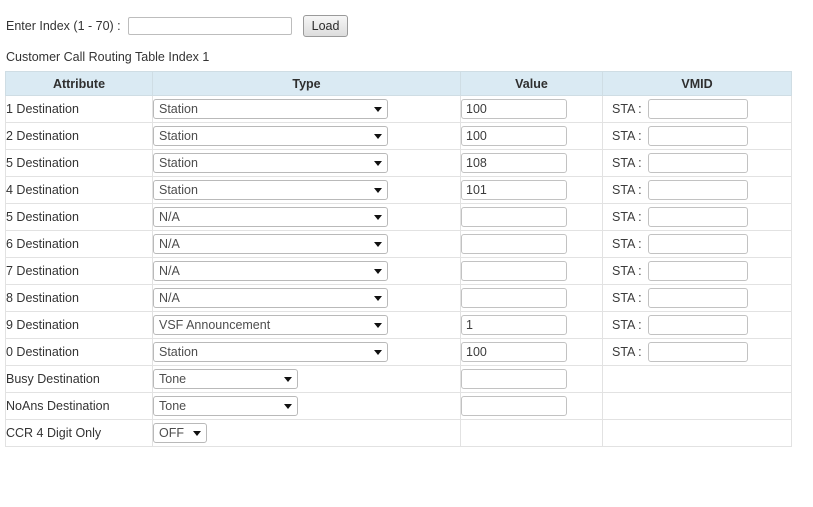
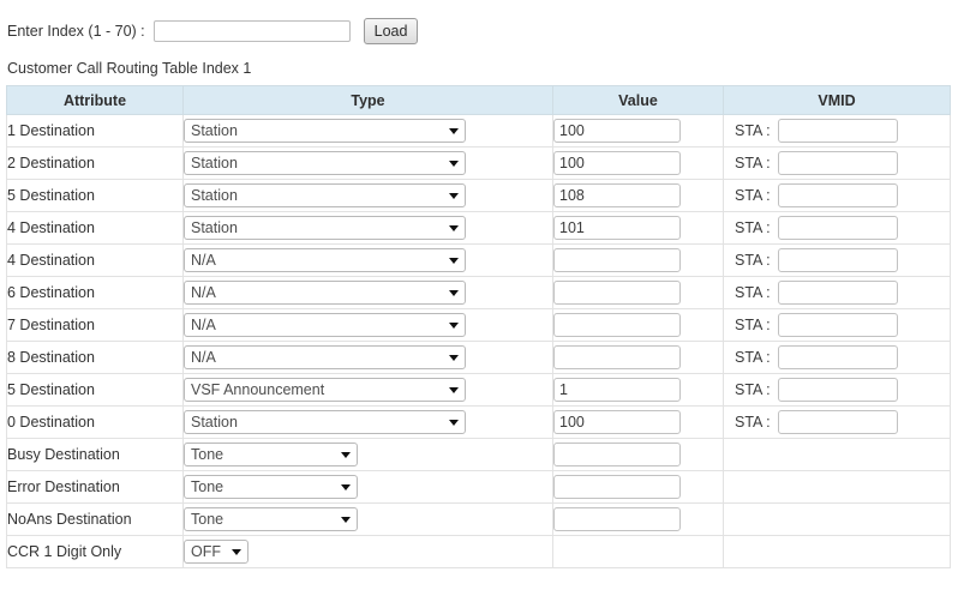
  Enter Index (1 - 70) :
  Load
  Customer Call Routing Table Index 1
  Attribute	Type	Value	VMID
  1 Destination	Station	100	STA :
  2 Destination	Station	100	STA :
  5 Destination	Station	108	STA :
  4 Destination	Station	101	STA :
- 5 Destination	N/A		STA :
+ 4 Destination	N/A		STA :
  6 Destination	N/A		STA :
  7 Destination	N/A		STA :
  8 Destination	N/A		STA :
- 9 Destination	VSF Announcement	1	STA :
+ 5 Destination	VSF Announcement	1	STA :
  0 Destination	Station	100	STA :
  Busy Destination	Tone
+ Error Destination	Tone
  NoAns Destination	Tone
- CCR 4 Digit Only	OFF
+ CCR 1 Digit Only	OFF
